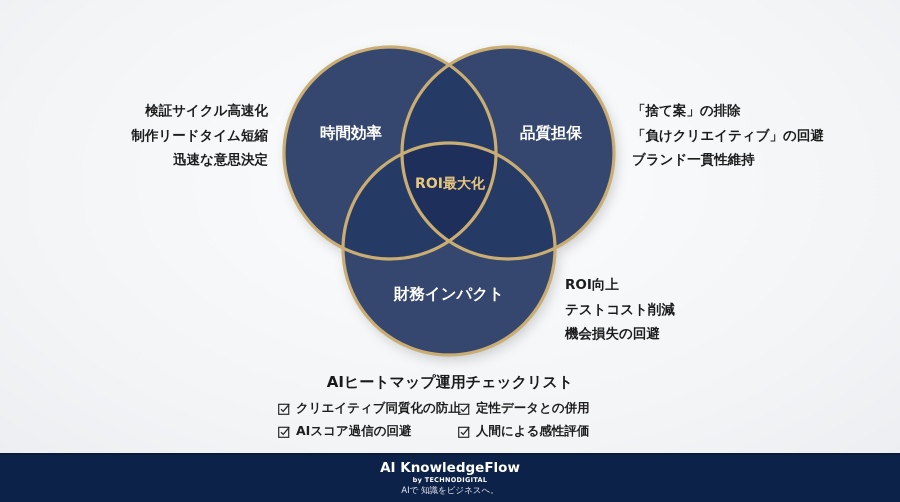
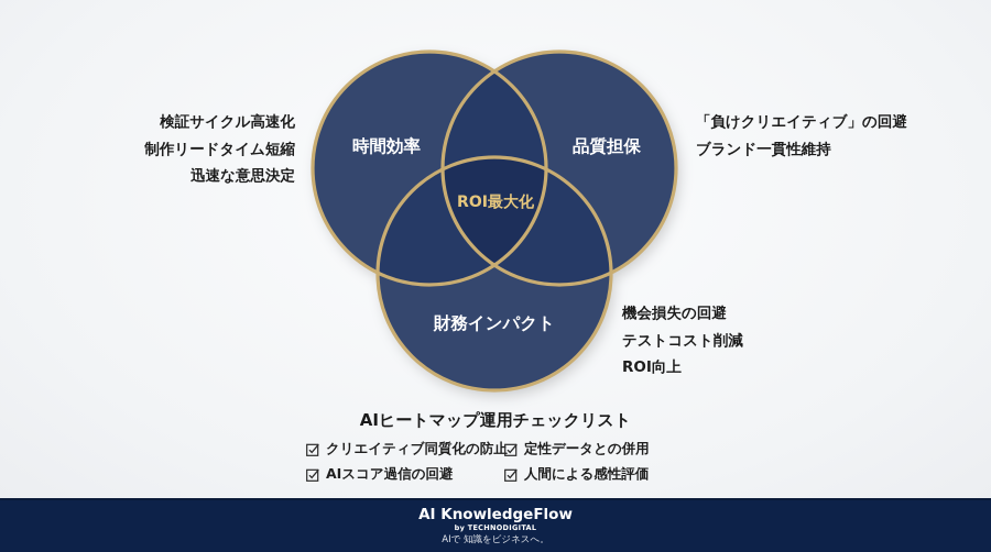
  時間効率
  品質担保
  財務インパクト
  ROI最大化
  検証サイクル高速化
  制作リードタイム短縮
  迅速な意思決定
- 「捨て案」の排除
  「負けクリエイティブ」の回避
  ブランド一貫性維持
- ROI向上
+ 機会損失の回避
  テストコスト削減
- 機会損失の回避
+ ROI向上
  AIヒートマップ運用チェックリスト
  クリエイティブ同質化の防止
  定性データとの併用
  AIスコア過信の回避
  人間による感性評価
  AI KnowledgeFlow
  by TECHNODIGITAL
  AIで 知識をビジネスへ。
